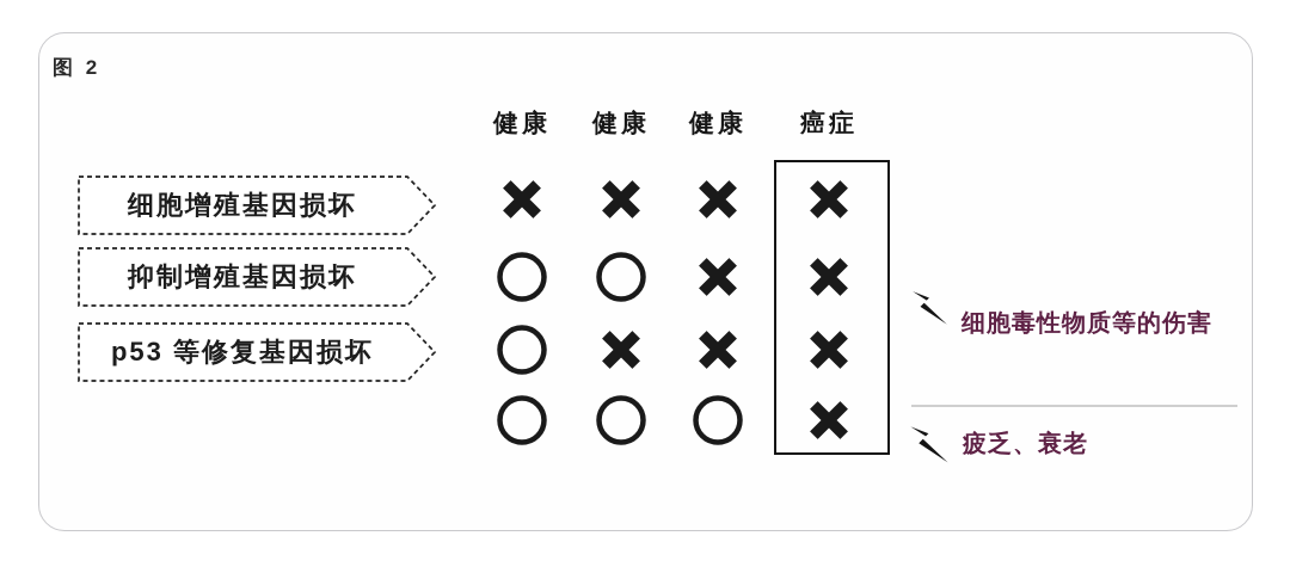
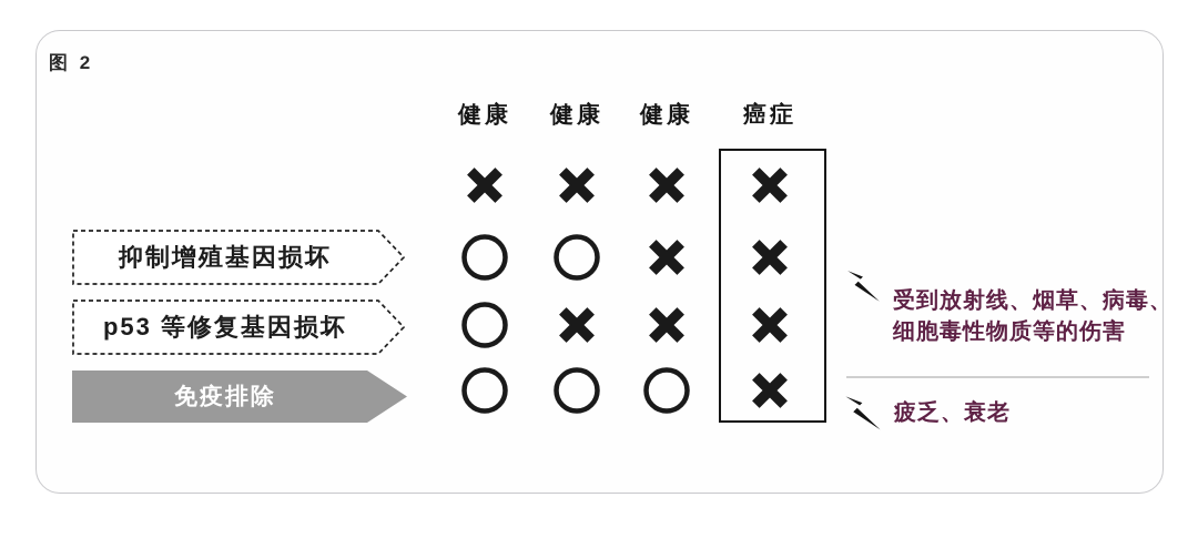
  图 2
  健康
  健康
  健康
  癌症
- 细胞增殖基因损坏
  抑制增殖基因损坏
  p53 等修复基因损坏
+ 免疫排除
+ 受到放射线、烟草、病毒、
  细胞毒性物质等的伤害
  疲乏、衰老
